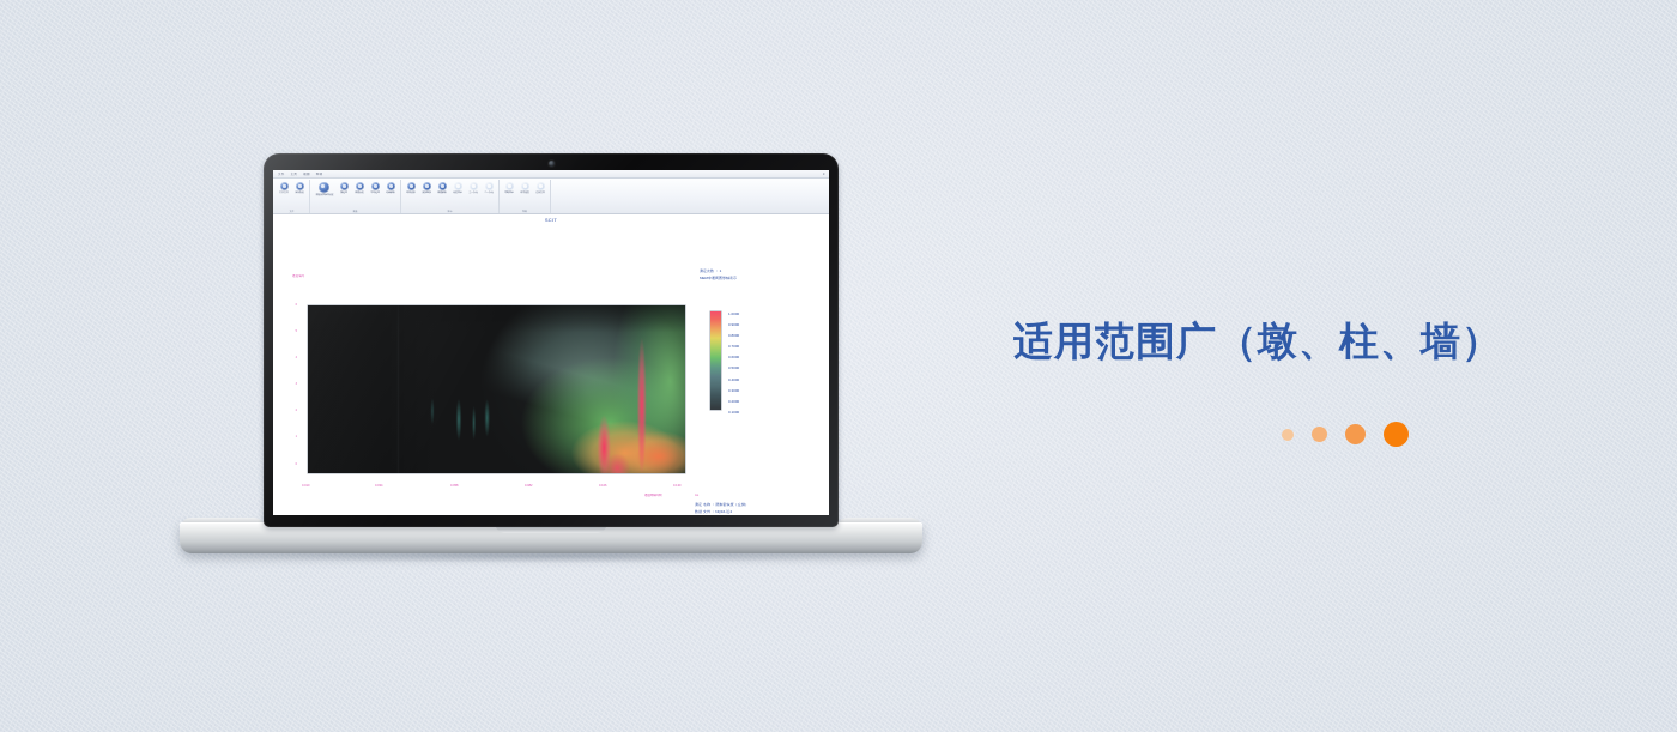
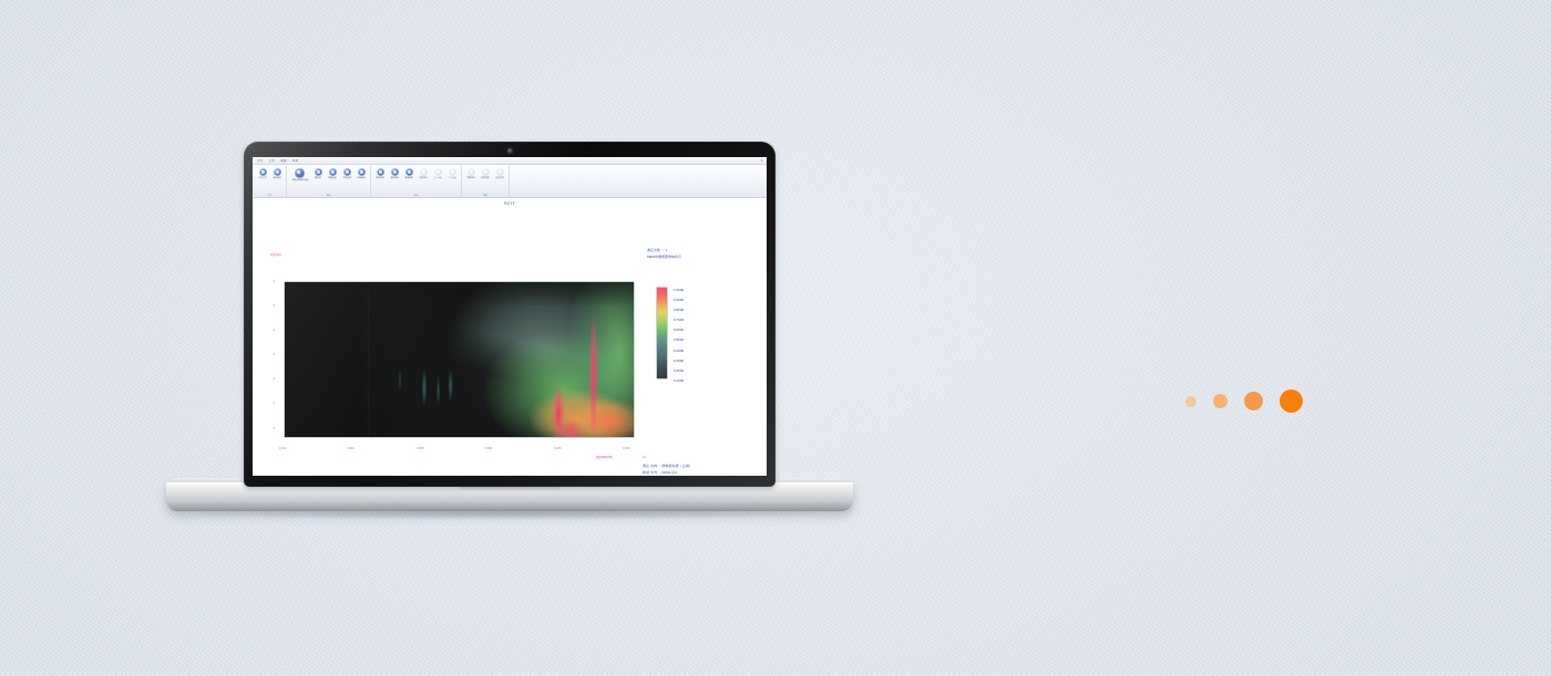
- 适用范围广（墩、柱、墙）
